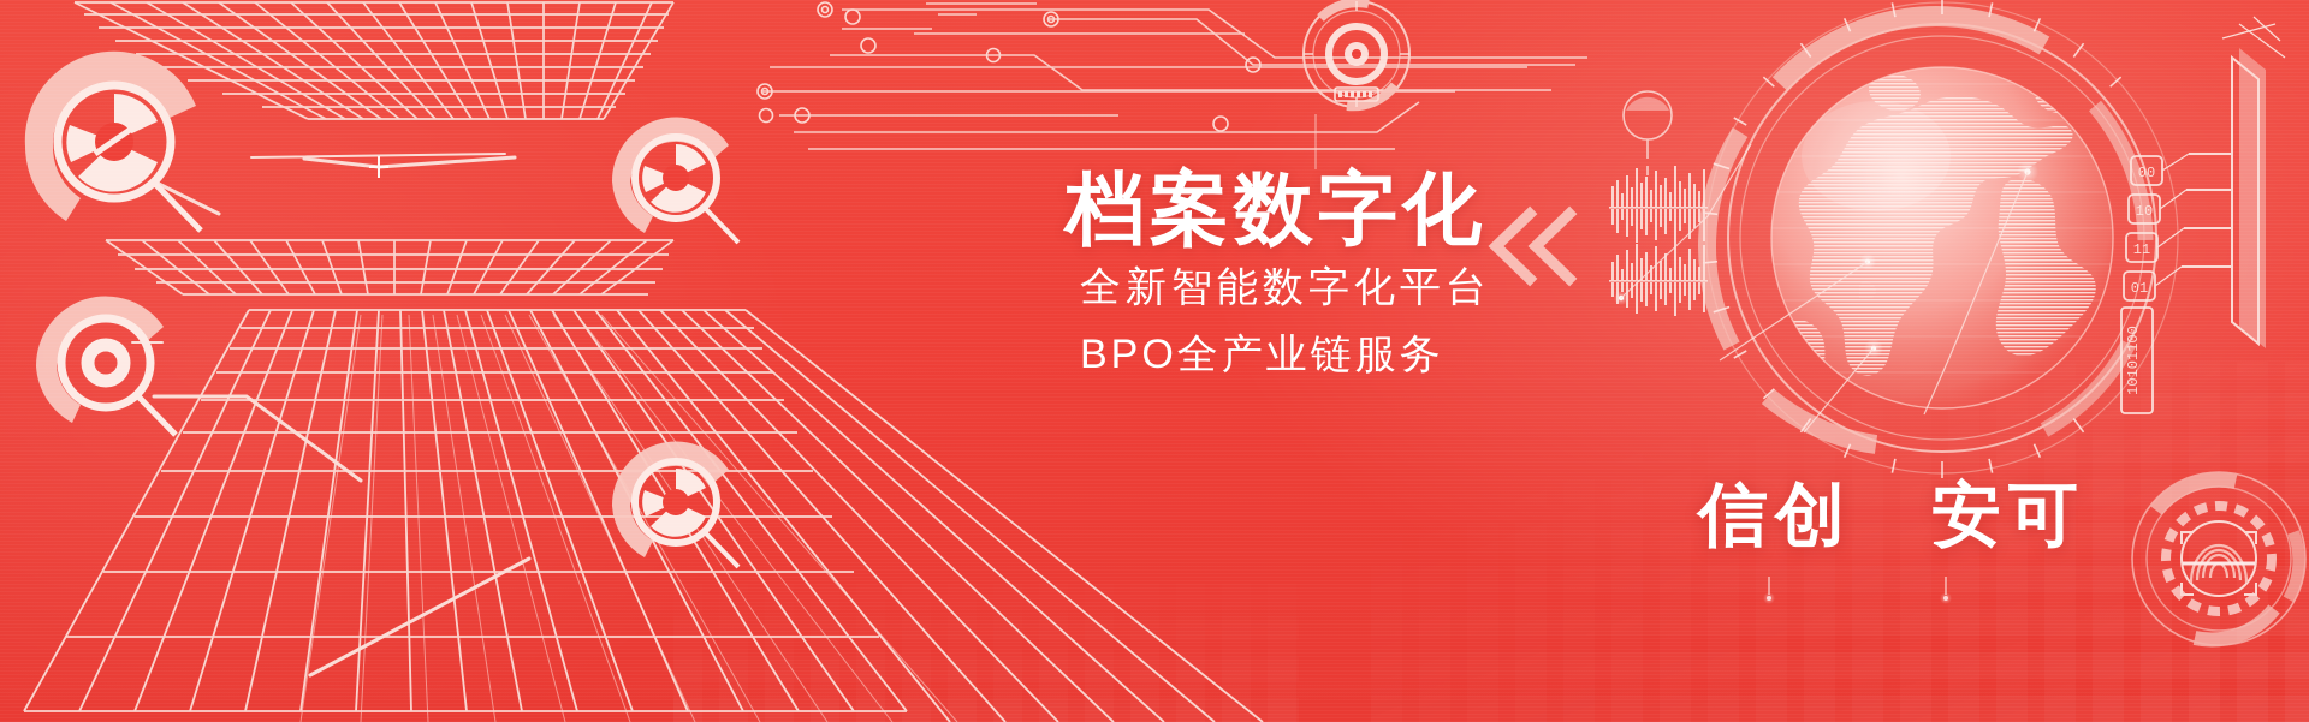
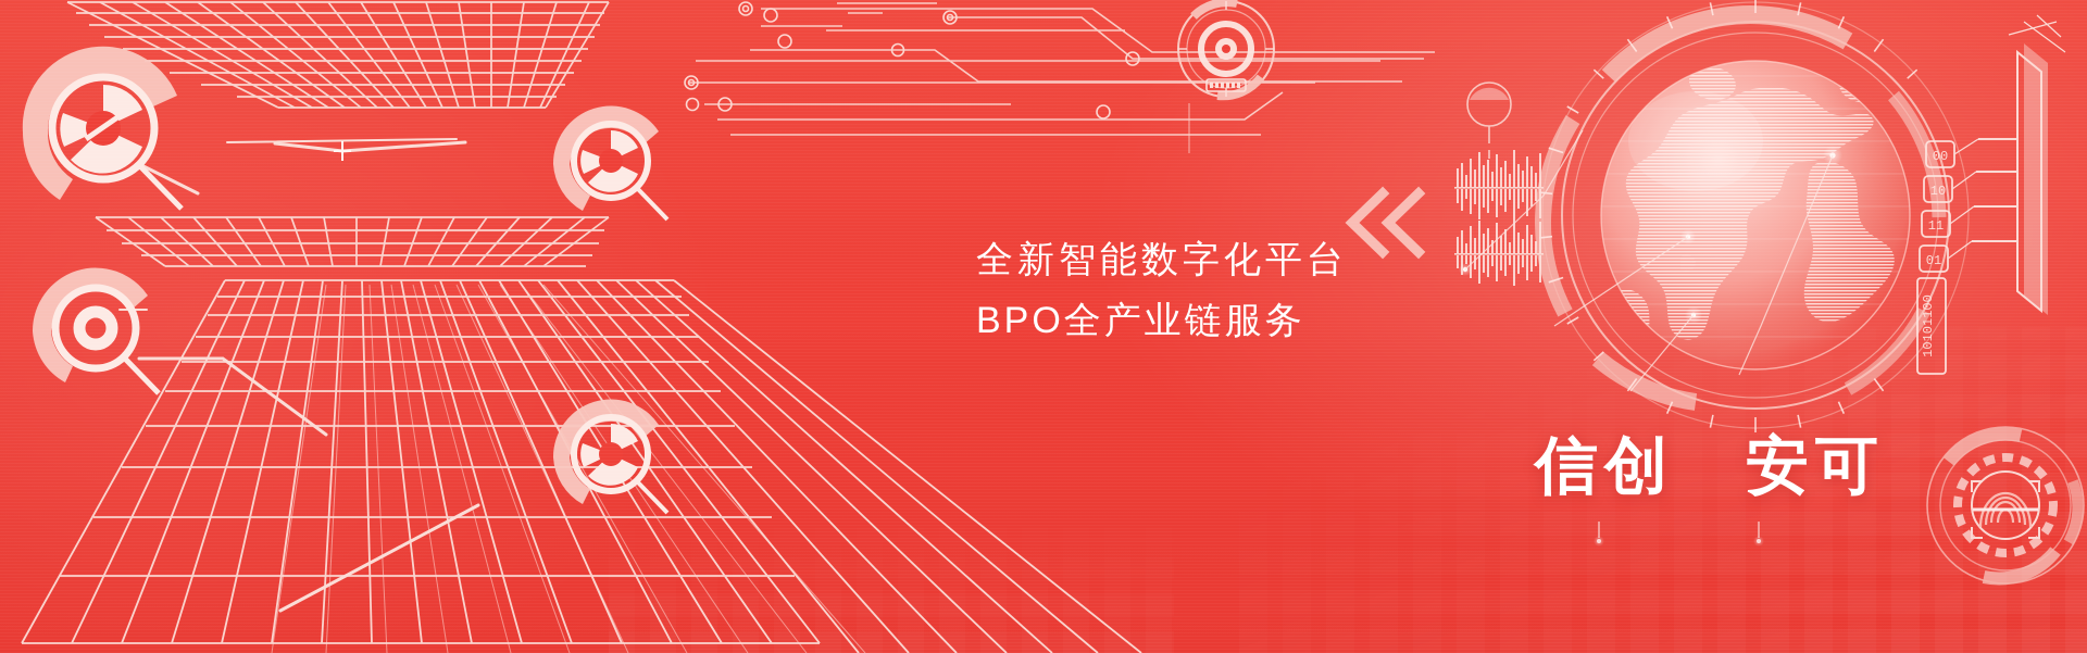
- 档案数字化
  全新智能数字化平台
  BPO全产业链服务
  信创 安可
